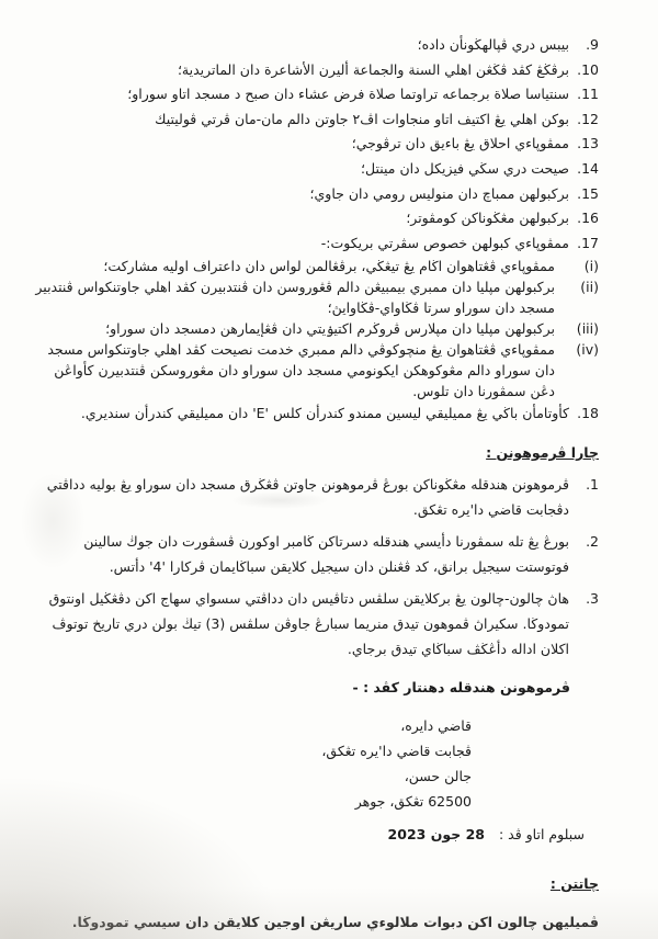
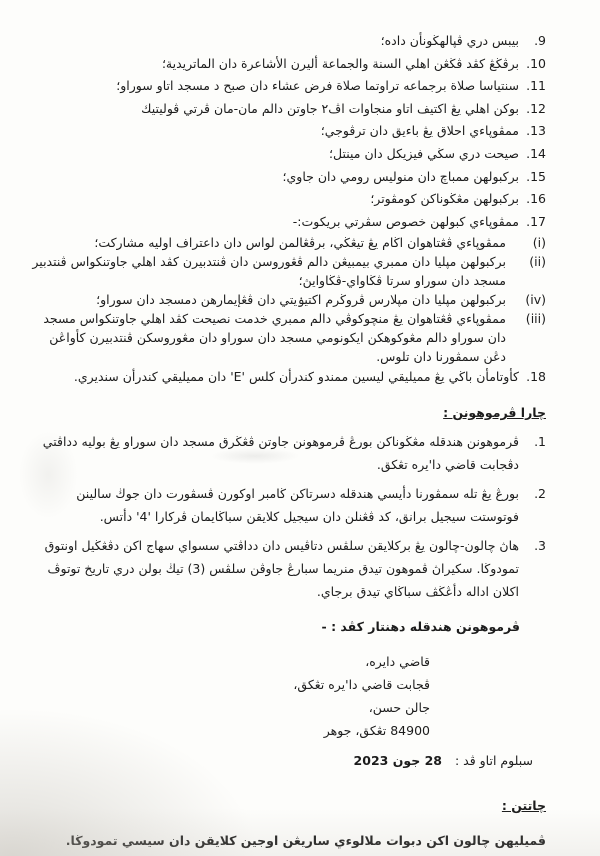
  9.
  بيبس دري ڤڽالهڬونأن داده؛
  10.
  برڤڬڠ كڤد ڤڬڠن اهلي السنة والجماعة أليرن الأشاعرة دان الماتريدية؛
  11.
  سنتياسا صلاة برجماعه تراوتما صلاة فرض عشاء دان صبح د مسجد اتاو سوراو؛
  12.
  بوكن اهلي يڠ اكتيف اتاو منجاوات اڤ٢ جاوتن دالم مان-مان ڤرتي ڤوليتيك
  13.
  ممڤوڽاءي احلاق يڠ باءيق دان ترڤوجي؛
  14.
  صيحت دري سڬي فيزيكل دان مينتل؛
  15.
  بركبولهن ممباچ دان منوليس رومي دان جاوي؛
  16.
  بركبولهن مڠڬوناكن كومڤوتر؛
  17.
  ممڤوڽاءي كبولهن خصوص سڤرتي بريكوت:-
  (i)
  ممڤوڽاءي ڤڠتاهوان اڬام يڠ تيڠڬي، برڤڠالمن لواس دان داعتراف اوليه مشاركت؛
  (ii)
  بركبولهن مڽليا دان ممبري بيمبيڠن دالم ڤڠوروسن دان ڤنتدبيرن كڤد اهلي جاوتنكواس ڤنتدبير مسجد دان سوراو سرتا ڤڬاواي-ڤڬاوايڽ؛
- (iii)
+ (iv)
  بركبولهن مڽليا دان مڽلارس ڤروڬرم اكتيۏيتي دان ڤڠإيمارهن دمسجد دان سوراو؛
- (iv)
+ (iii)
  ممڤوڽاءي ڤڠتاهوان يڠ منچوكوڤي دالم ممبري خدمت نصيحت كڤد اهلي جاوتنكواس مسجد دان سوراو دالم مڠوكوهكن ايكونومي مسجد دان سوراو دان مڠوروسكن ڤنتدبيرن كأواڠن دڠن سمڤورنا دان تلوس.
  18.
  كأوتامأن باڬي يڠ مميليقي ليسين ممندو كندرأن كلس 'E' دان مميليقي كندرأن سنديري.
  چارا ڤرموهونن :
  1.
  ڤرموهونن هندقله مڠڬوناكن بورڠ ڤرموهونن جاوتن ڤڠڬرق مسجد دان سوراو يڠ بوليه دد دڤجابت قاضي دا'يره تڠكق.
  2.
  بورڠ يڠ تله سمڤورنا دأيسي هندقله دسرتاكن ڬامبر اوكورن ڤسڤورت دان جوڬ سالينن فوتوستت سيجيل برانق، كد ڤڠنلن دان سيجيل كلايقن سباڬايمان ڤركارا '4' دأتس.
  3.
  هاڽ چالون-چالون يڠ بركلايقن سلڤس دتاڤيس دان دداڤتي سسواي سهاج اكن دڤڠڬيل اونتوق تمودوڬا. سكيراڽ ڤموهون تيدق منريما سبارڠ جاوڤن سلڤس (3) تيڬ بولن دري تاريخ توتوڤ اكلان اداله دأڠڬڤ سباڬاي تيدق برجاي.
  ڤرموهونن هندقله دهنتار كڤد : -
  قاضي دايره،
  ڤجابت قاضي دا'يره تڠكق،
  جالن حسن،
- 62500 تڠكق، جوهر
+ 84900 تڠكق، جوهر
  سبلوم اتاو ڤد : 28 جون 2023
